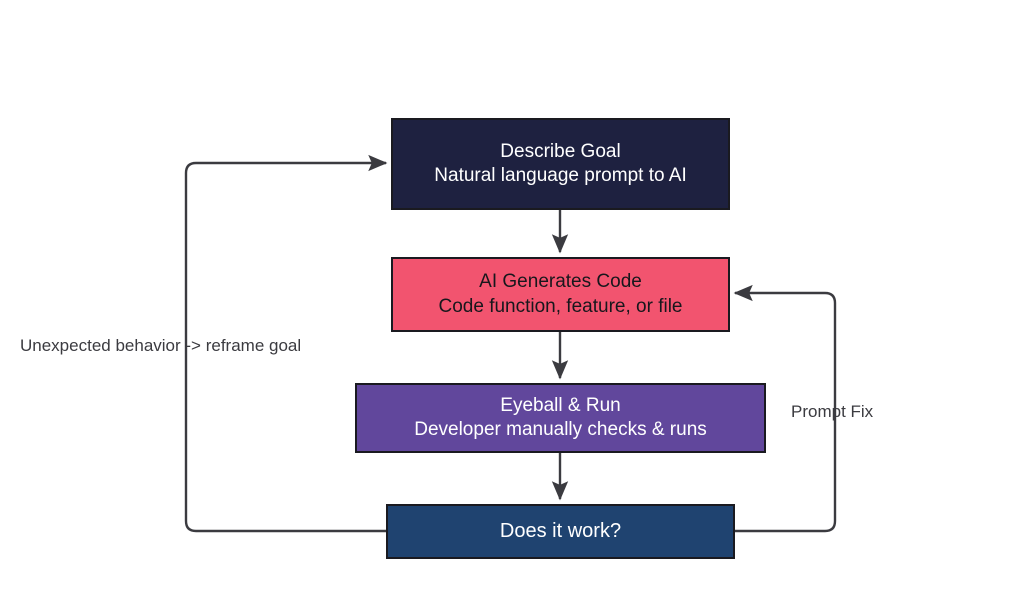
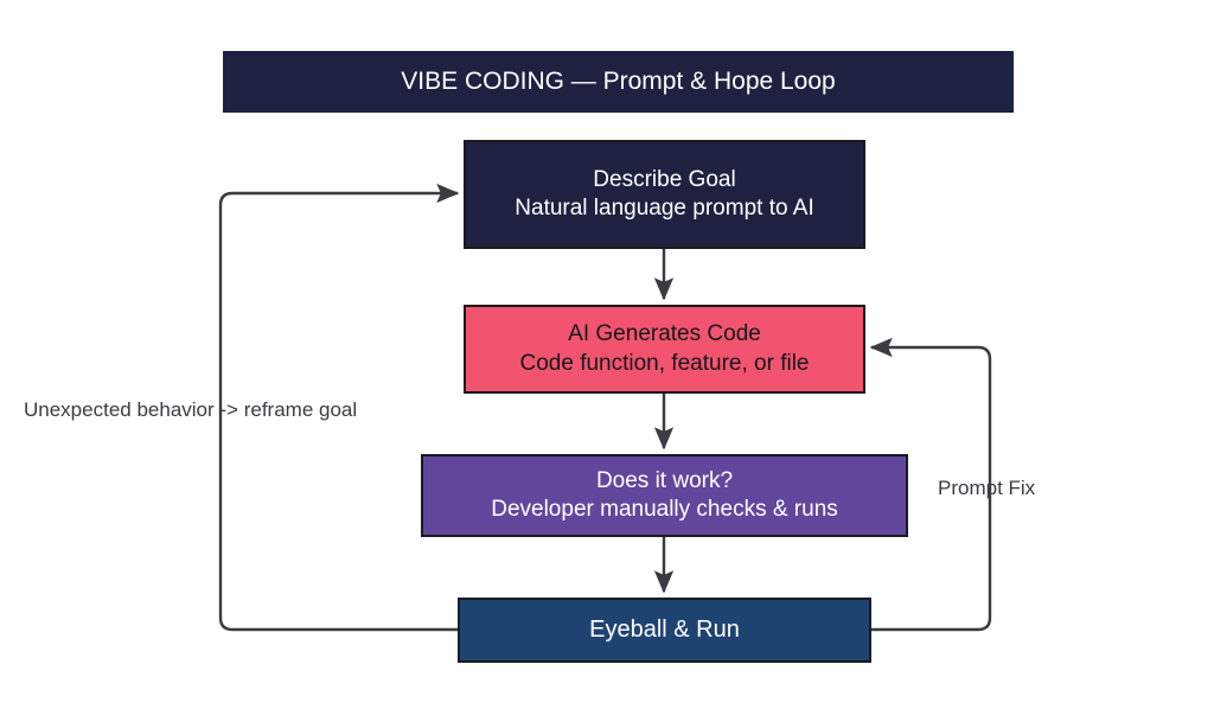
+ VIBE CODING — Prompt & Hope Loop
  Describe Goal
  Natural language prompt to AI
  AI Generates Code
  Code function, feature, or file
- Eyeball & Run
+ Does it work?
  Developer manually checks & runs
- Does it work?
+ Eyeball & Run
  Unexpected behavior -> reframe goal
  Prompt Fix
